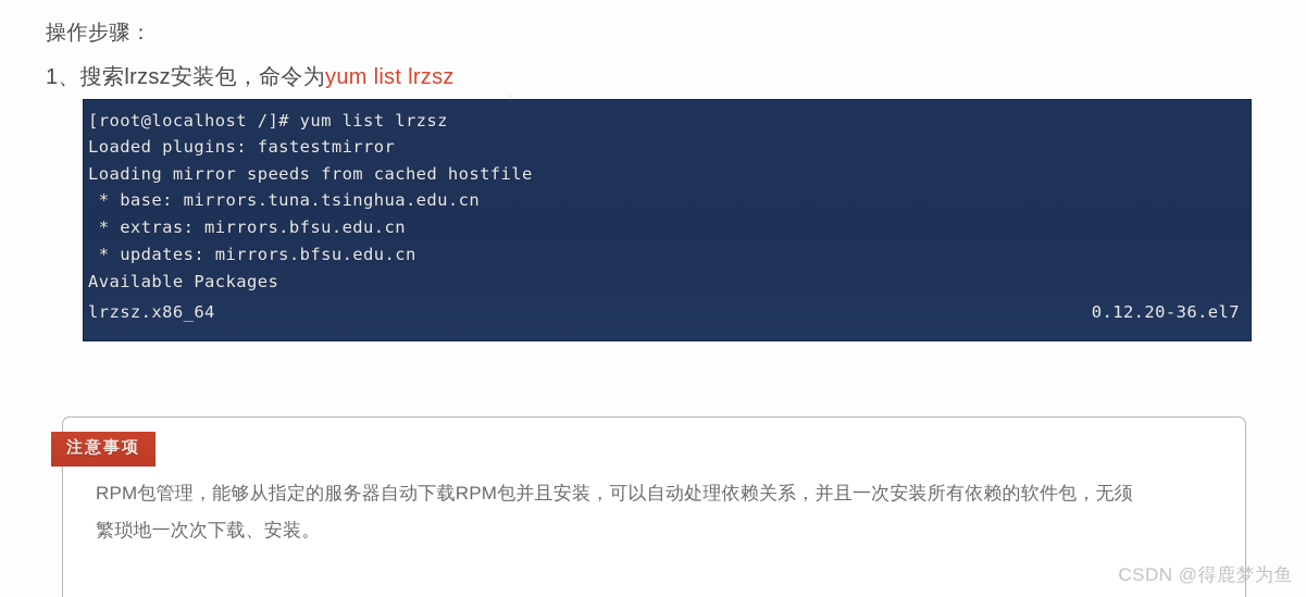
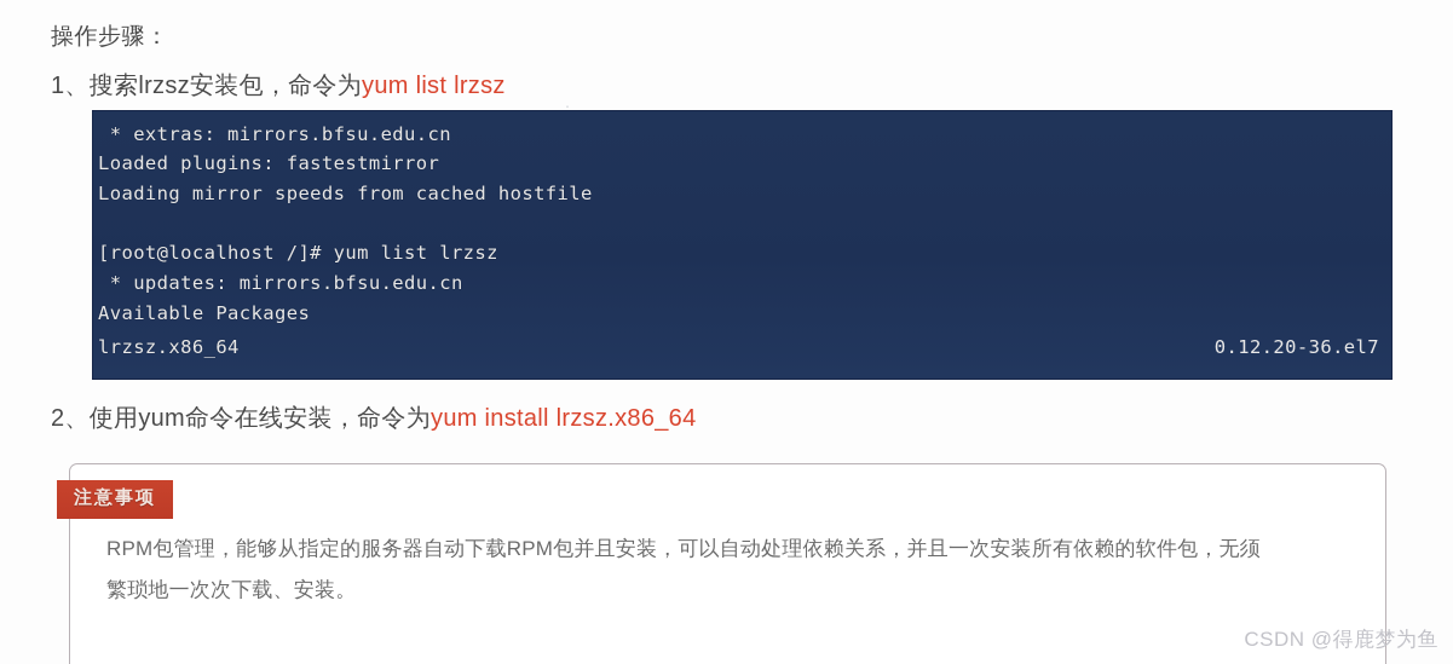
  操作步骤：
  1、搜索lrzsz安装包，命令为yum list lrzsz
- [root@localhost /]# yum list lrzsz
+ * extras: mirrors.bfsu.edu.cn
  Loaded plugins: fastestmirror
  Loading mirror speeds from cached hostfile
- * base: mirrors.tuna.tsinghua.edu.cn
- * extras: mirrors.bfsu.edu.cn
+ [root@localhost /]# yum list lrzsz
  * updates: mirrors.bfsu.edu.cn
  Available Packages
  lrzsz.x86_64
  0.12.20-36.el7
+ 2、使用yum命令在线安装，命令为yum install lrzsz.x86_64
  注意事项
  RPM包管理，能够从指定的服务器自动下载RPM包并且安装，可以自动处理依赖关系，并且一次安装所有依赖的软件包，无须
  繁琐地一次次下载、安装。
  CSDN @得鹿梦为鱼
